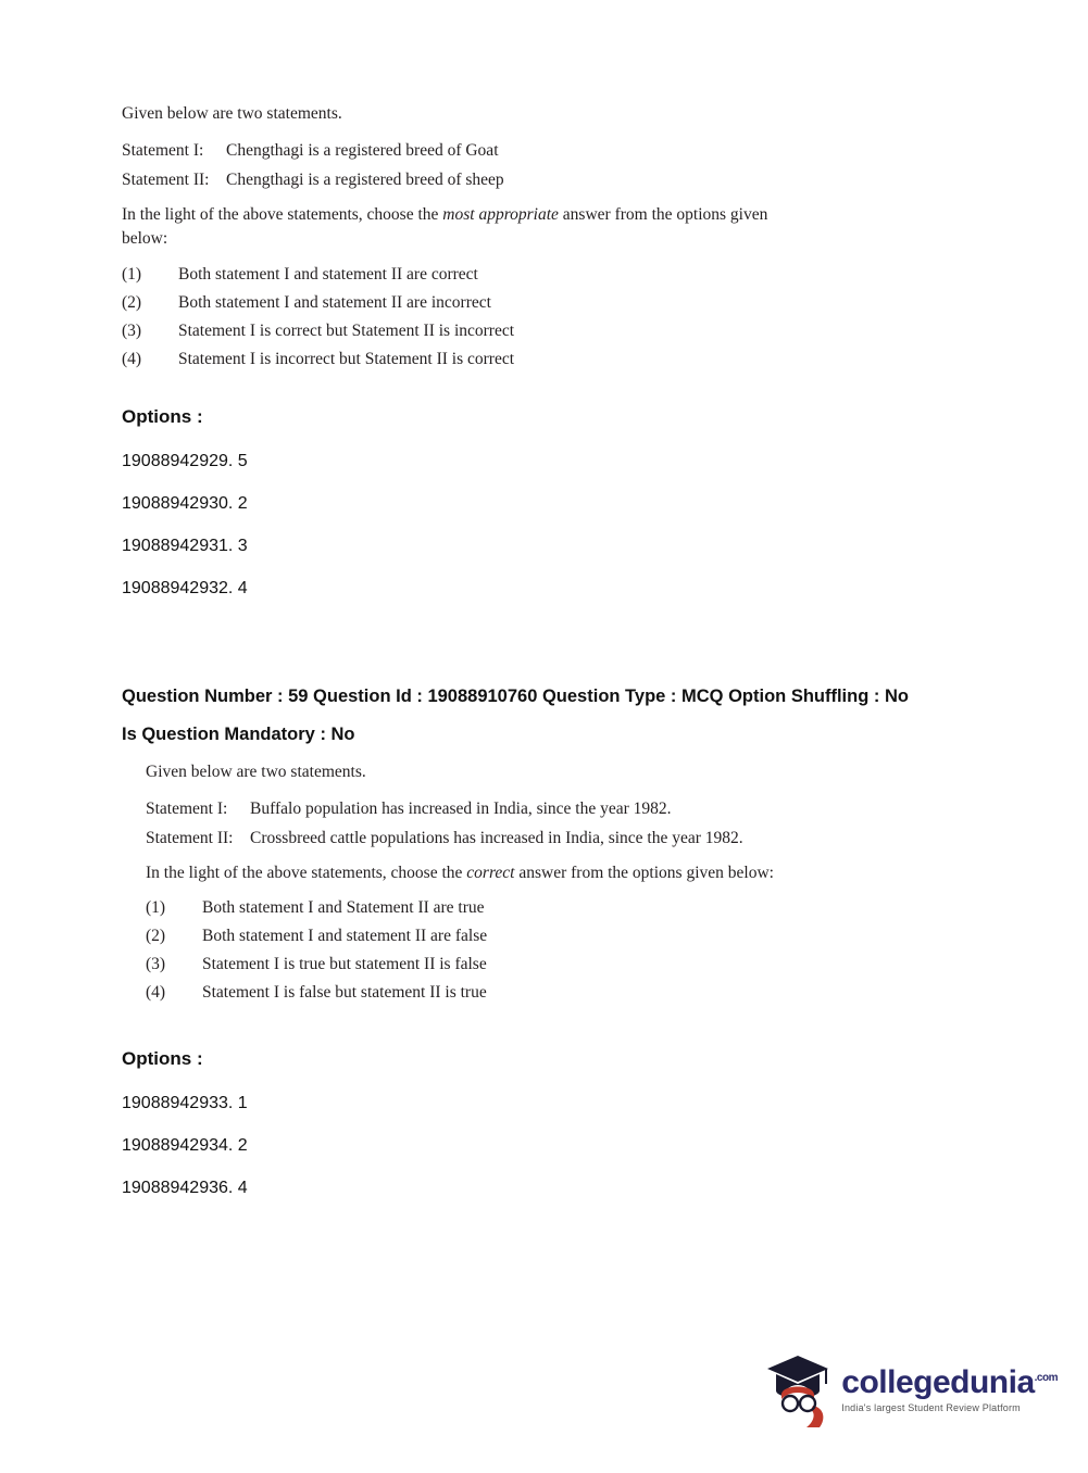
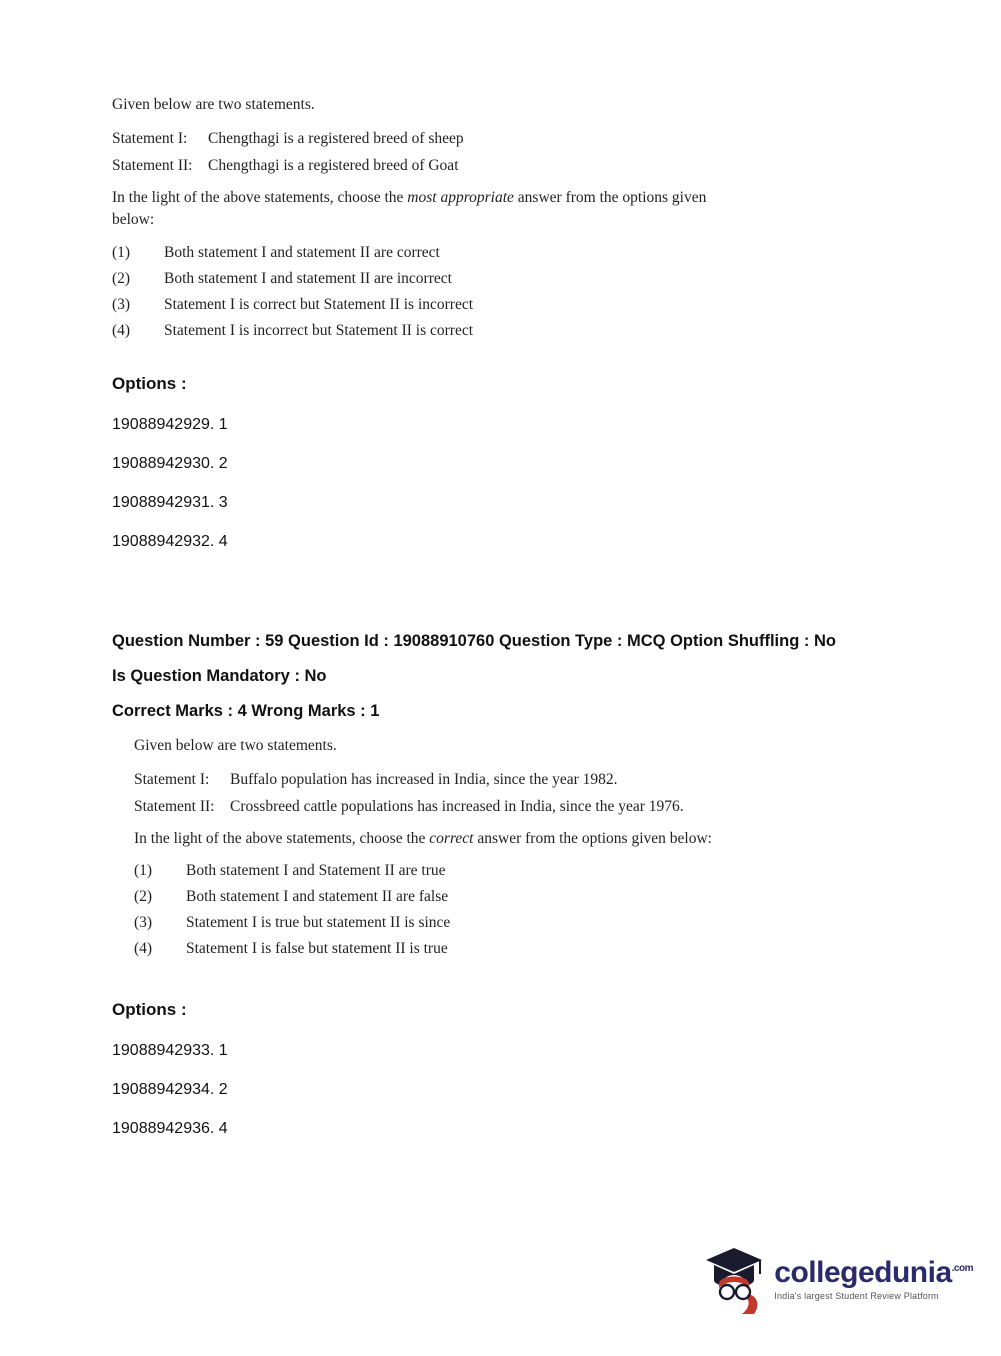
  Given below are two statements.
  Statement I:
- Chengthagi is a registered breed of Goat
+ Chengthagi is a registered breed of sheep
  Statement II:
- Chengthagi is a registered breed of sheep
+ Chengthagi is a registered breed of Goat
  In the light of the above statements, choose the most appropriate answer from the options given below:
  (1)
  Both statement I and statement II are correct
  (2)
  Both statement I and statement II are incorrect
  (3)
  Statement I is correct but Statement II is incorrect
  (4)
  Statement I is incorrect but Statement II is correct
  Options :
- 19088942929. 5
+ 19088942929. 1
  19088942930. 2
  19088942931. 3
  19088942932. 4
  Question Number : 59 Question Id : 19088910760 Question Type : MCQ Option Shuffling : No
  Is Question Mandatory : No
+ Correct Marks : 4 Wrong Marks : 1
  Given below are two statements.
  Statement I:
  Buffalo population has increased in India, since the year 1982.
  Statement II:
- Crossbreed cattle populations has increased in India, since the year 1982.
+ Crossbreed cattle populations has increased in India, since the year 1976.
  In the light of the above statements, choose the correct answer from the options given below:
  (1)
  Both statement I and Statement II are true
  (2)
  Both statement I and statement II are false
  (3)
- Statement I is true but statement II is false
+ Statement I is true but statement II is since
  (4)
  Statement I is false but statement II is true
  Options :
  19088942933. 1
  19088942934. 2
  19088942936. 4
  collegedunia.com
  India's largest Student Review Platform
